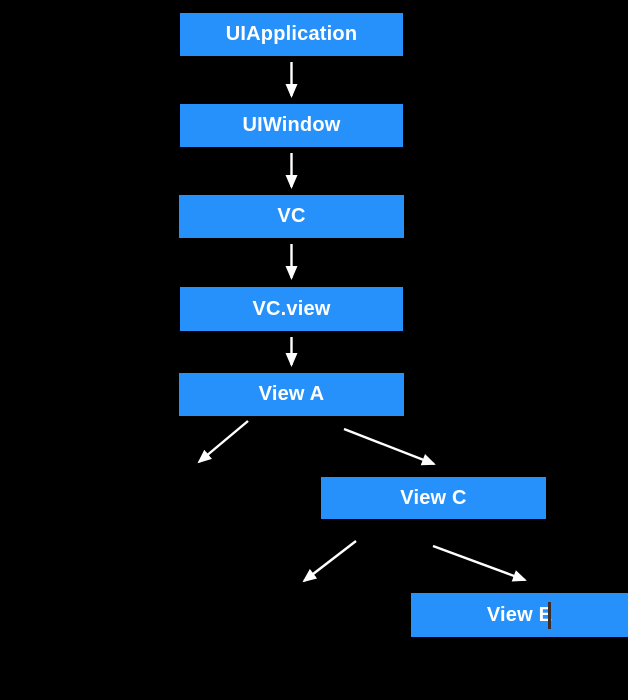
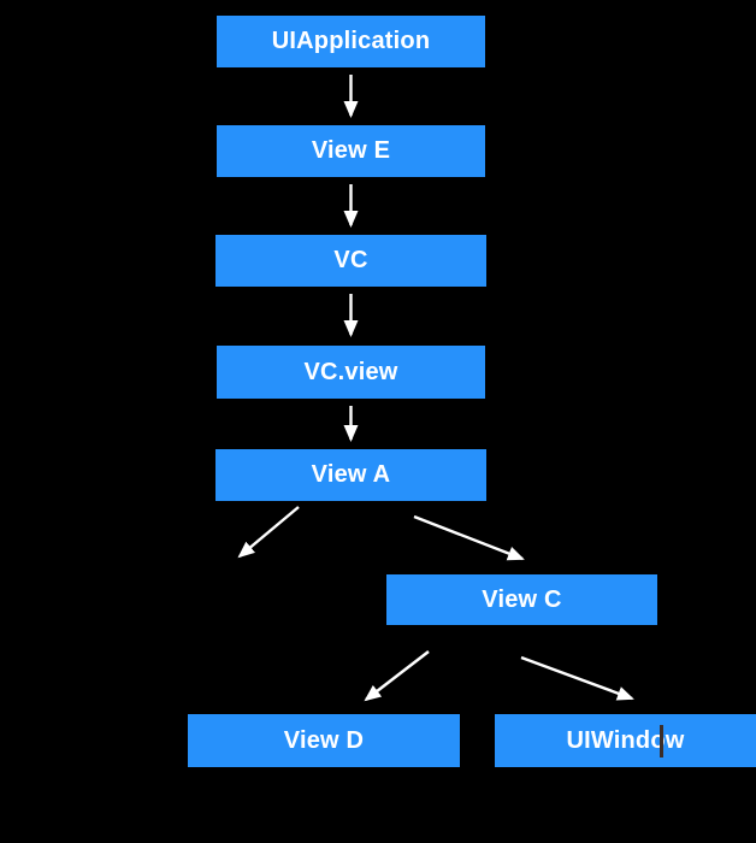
  UIApplication
- UIWindow
+ View E
  VC
  VC.view
  View A
  View C
+ View D
- View E
+ UIWindow
